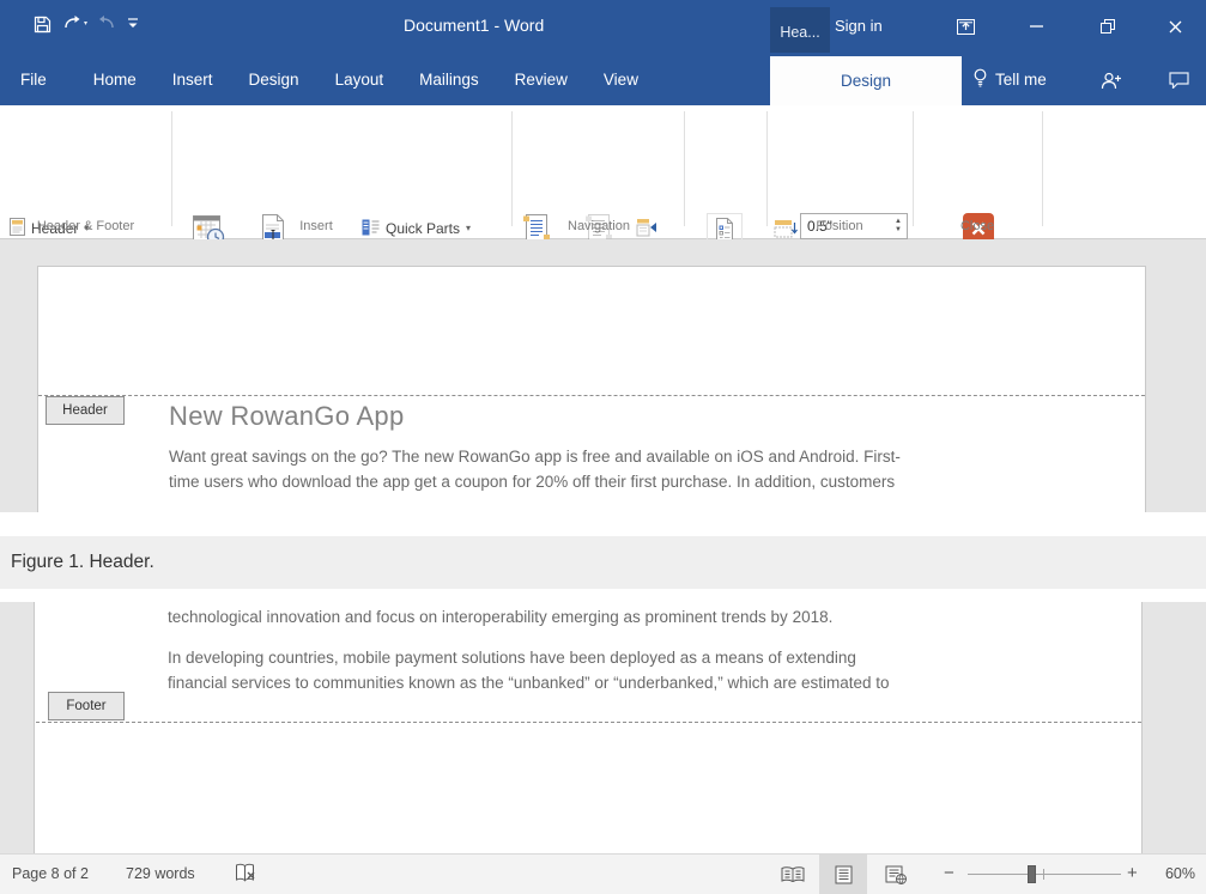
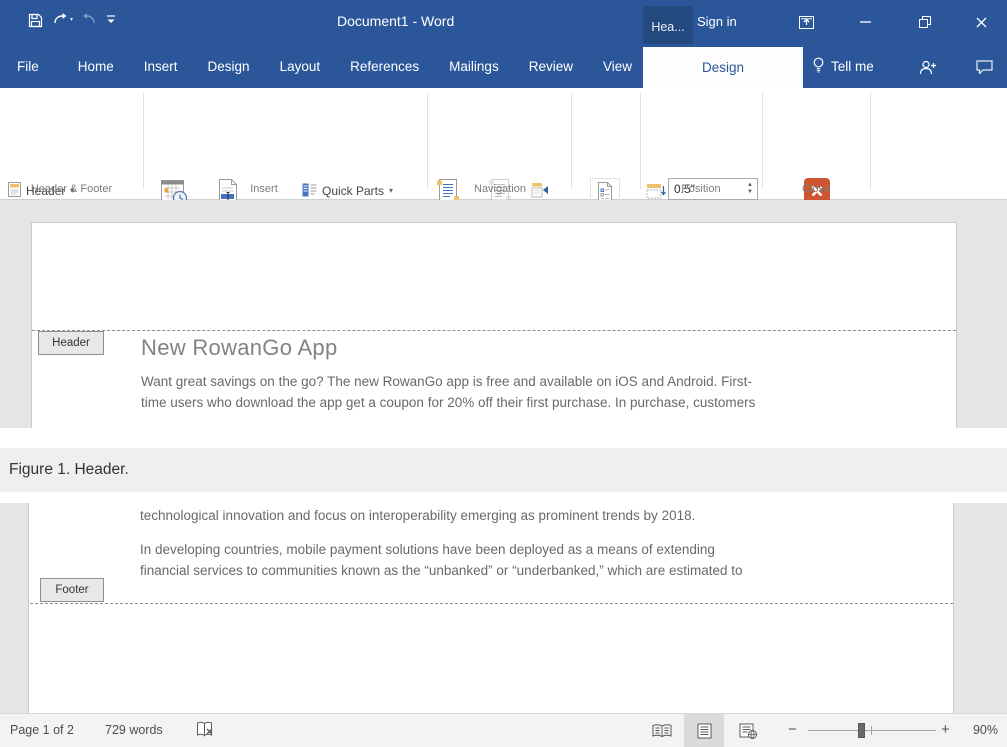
  Document1 - Word
  Hea...
  Sign in
  File
  Home
  Insert
  Design
  Layout
+ References
  Mailings
  Review
  View
  Design
  Tell me
  Header
  ▾
  Header & Footer
  Quick Parts
  ▾
  Insert
  Navigation
  0.5"
  Position
  Close
  Header
  New RowanGo App
  Want great savings on the go? The new RowanGo app is free and available on iOS and Android. First-
- time users who download the app get a coupon for 20% off their first purchase. In addition, customers
+ time users who download the app get a coupon for 20% off their first purchase. In purchase, customers
  Figure 1. Header.
  technological innovation and focus on interoperability emerging as prominent trends by 2018.
  In developing countries, mobile payment solutions have been deployed as a means of extending
  financial services to communities known as the “unbanked” or “underbanked,” which are estimated to
  Footer
- Page 8 of 2
+ Page 1 of 2
  729 words
  −
  +
- 60%
+ 90%
